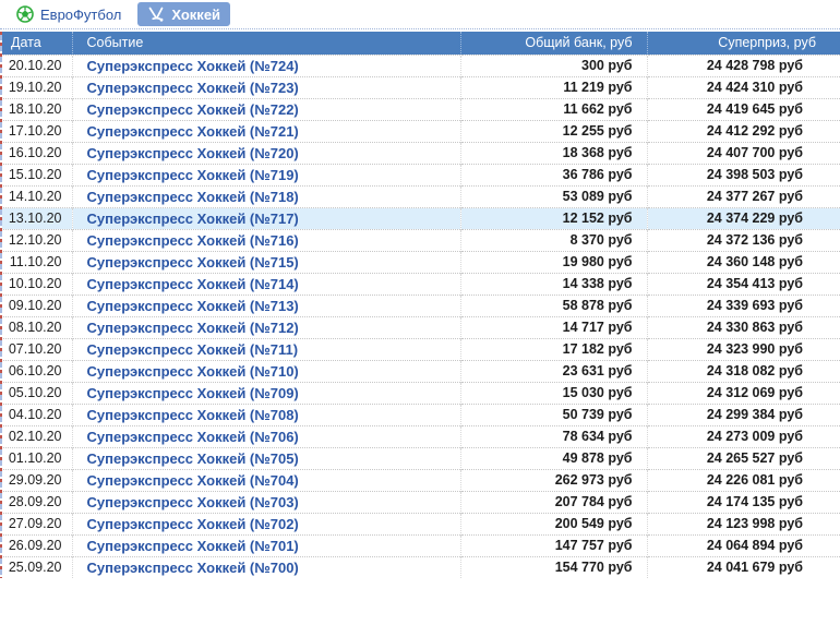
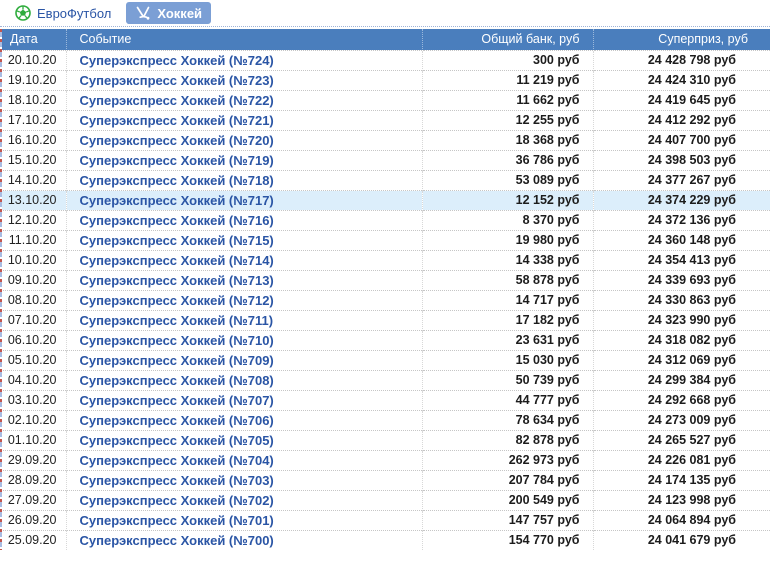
  ЕвроФутбол
  Хоккей
  Дата	Событие	Общий банк, руб	Суперприз, руб
  20.10.20	Суперэкспресс Хоккей (№724)	300 руб	24 428 798 руб
  19.10.20	Суперэкспресс Хоккей (№723)	11 219 руб	24 424 310 руб
  18.10.20	Суперэкспресс Хоккей (№722)	11 662 руб	24 419 645 руб
  17.10.20	Суперэкспресс Хоккей (№721)	12 255 руб	24 412 292 руб
  16.10.20	Суперэкспресс Хоккей (№720)	18 368 руб	24 407 700 руб
  15.10.20	Суперэкспресс Хоккей (№719)	36 786 руб	24 398 503 руб
  14.10.20	Суперэкспресс Хоккей (№718)	53 089 руб	24 377 267 руб
  13.10.20	Суперэкспресс Хоккей (№717)	12 152 руб	24 374 229 руб
  12.10.20	Суперэкспресс Хоккей (№716)	8 370 руб	24 372 136 руб
  11.10.20	Суперэкспресс Хоккей (№715)	19 980 руб	24 360 148 руб
  10.10.20	Суперэкспресс Хоккей (№714)	14 338 руб	24 354 413 руб
  09.10.20	Суперэкспресс Хоккей (№713)	58 878 руб	24 339 693 руб
  08.10.20	Суперэкспресс Хоккей (№712)	14 717 руб	24 330 863 руб
  07.10.20	Суперэкспресс Хоккей (№711)	17 182 руб	24 323 990 руб
  06.10.20	Суперэкспресс Хоккей (№710)	23 631 руб	24 318 082 руб
  05.10.20	Суперэкспресс Хоккей (№709)	15 030 руб	24 312 069 руб
  04.10.20	Суперэкспресс Хоккей (№708)	50 739 руб	24 299 384 руб
+ 03.10.20	Суперэкспресс Хоккей (№707)	44 777 руб	24 292 668 руб
  02.10.20	Суперэкспресс Хоккей (№706)	78 634 руб	24 273 009 руб
- 01.10.20	Суперэкспресс Хоккей (№705)	49 878 руб	24 265 527 руб
+ 01.10.20	Суперэкспресс Хоккей (№705)	82 878 руб	24 265 527 руб
  29.09.20	Суперэкспресс Хоккей (№704)	262 973 руб	24 226 081 руб
  28.09.20	Суперэкспресс Хоккей (№703)	207 784 руб	24 174 135 руб
  27.09.20	Суперэкспресс Хоккей (№702)	200 549 руб	24 123 998 руб
  26.09.20	Суперэкспресс Хоккей (№701)	147 757 руб	24 064 894 руб
  25.09.20	Суперэкспресс Хоккей (№700)	154 770 руб	24 041 679 руб
